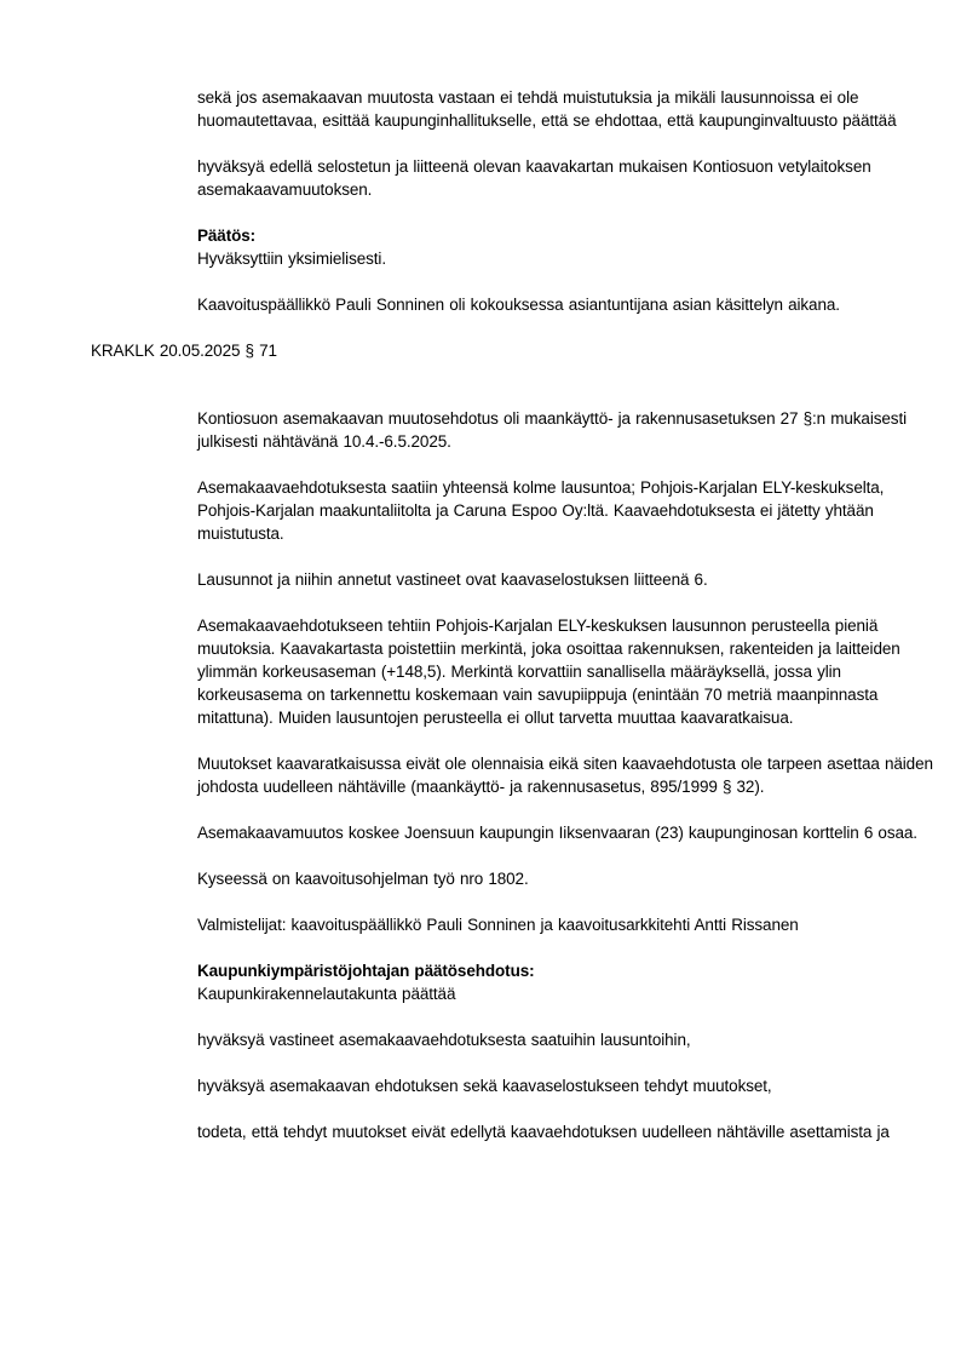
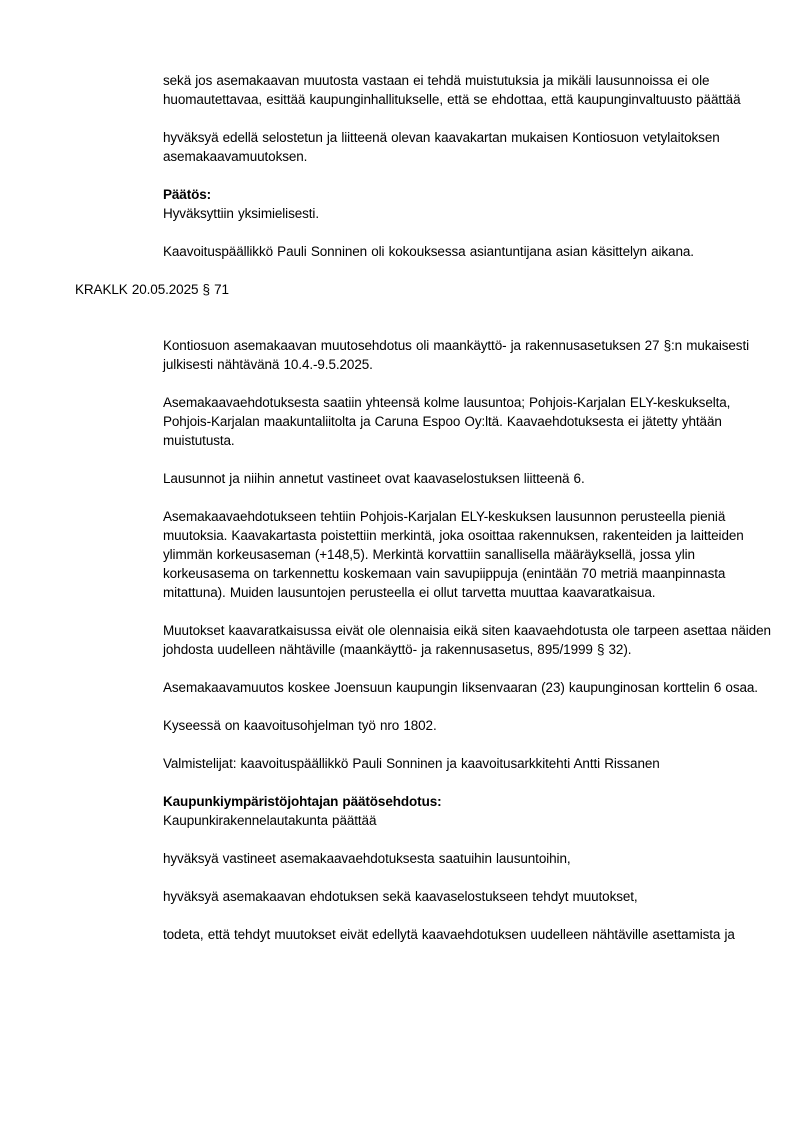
  sekä jos asemakaavan muutosta vastaan ei tehdä muistutuksia ja mikäli lausunnoissa ei ole huomautettavaa, esittää kaupunginhallitukselle, että se ehdottaa, että kaupunginvaltuusto päättää
  hyväksyä edellä selostetun ja liitteenä olevan kaavakartan mukaisen Kontiosuon vetylaitoksen asemakaavamuutoksen.
  Päätös:
  Hyväksyttiin yksimielisesti.
  Kaavoituspäällikkö Pauli Sonninen oli kokouksessa asiantuntijana asian käsittelyn aikana.
  KRAKLK 20.05.2025 § 71
- Kontiosuon asemakaavan muutosehdotus oli maankäyttö- ja rakennusasetuksen 27 §:n mukaisesti julkisesti nähtävänä 10.4.-6.5.2025.
+ Kontiosuon asemakaavan muutosehdotus oli maankäyttö- ja rakennusasetuksen 27 §:n mukaisesti julkisesti nähtävänä 10.4.-9.5.2025.
  Asemakaavaehdotuksesta saatiin yhteensä kolme lausuntoa; Pohjois-Karjalan ELY-keskukselta, Pohjois-Karjalan maakuntaliitolta ja Caruna Espoo Oy:ltä. Kaavaehdotuksesta ei jätetty yhtään muistutusta.
  Lausunnot ja niihin annetut vastineet ovat kaavaselostuksen liitteenä 6.
  Asemakaavaehdotukseen tehtiin Pohjois-Karjalan ELY-keskuksen lausunnon perusteella pieniä muutoksia. Kaavakartasta poistettiin merkintä, joka osoittaa rakennuksen, rakenteiden ja laitteiden ylimmän korkeusaseman (+148,5). Merkintä korvattiin sanallisella määräyksellä, jossa ylin korkeusasema on tarkennettu koskemaan vain savupiippuja (enintään 70 metriä maanpinnasta mitattuna). Muiden lausuntojen perusteella ei ollut tarvetta muuttaa kaavaratkaisua.
  Muutokset kaavaratkaisussa eivät ole olennaisia eikä siten kaavaehdotusta ole tarpeen asettaa näiden johdosta uudelleen nähtäville (maankäyttö- ja rakennusasetus, 895/1999 § 32).
  Asemakaavamuutos koskee Joensuun kaupungin Iiksenvaaran (23) kaupunginosan korttelin 6 osaa.
  Kyseessä on kaavoitusohjelman työ nro 1802.
  Valmistelijat: kaavoituspäällikkö Pauli Sonninen ja kaavoitusarkkitehti Antti Rissanen
  Kaupunkiympäristöjohtajan päätösehdotus:
  Kaupunkirakennelautakunta päättää
  hyväksyä vastineet asemakaavaehdotuksesta saatuihin lausuntoihin,
  hyväksyä asemakaavan ehdotuksen sekä kaavaselostukseen tehdyt muutokset,
  todeta, että tehdyt muutokset eivät edellytä kaavaehdotuksen uudelleen nähtäville asettamista ja
